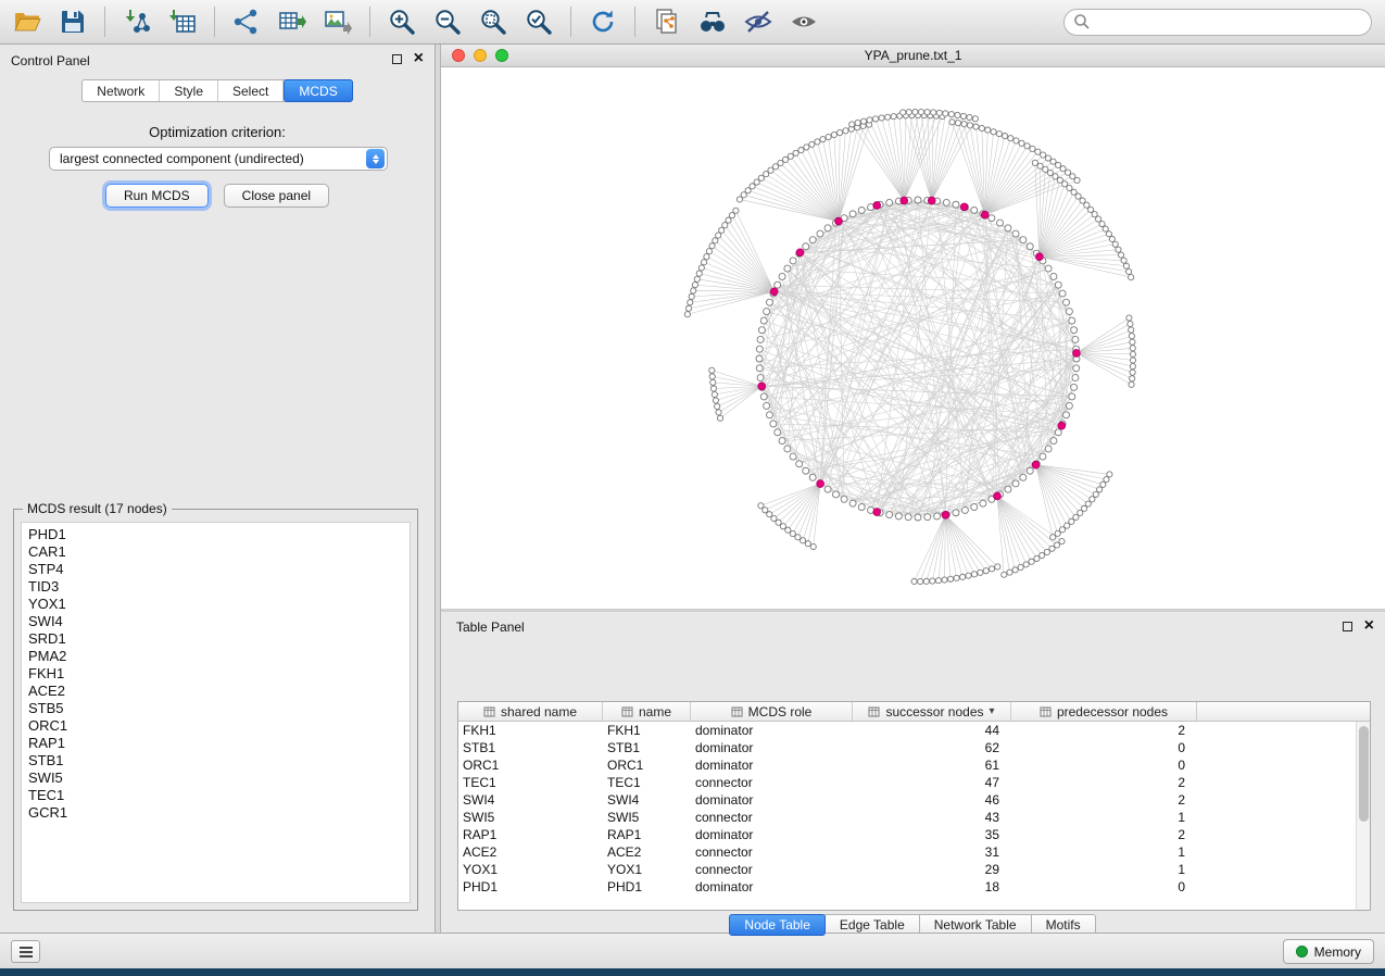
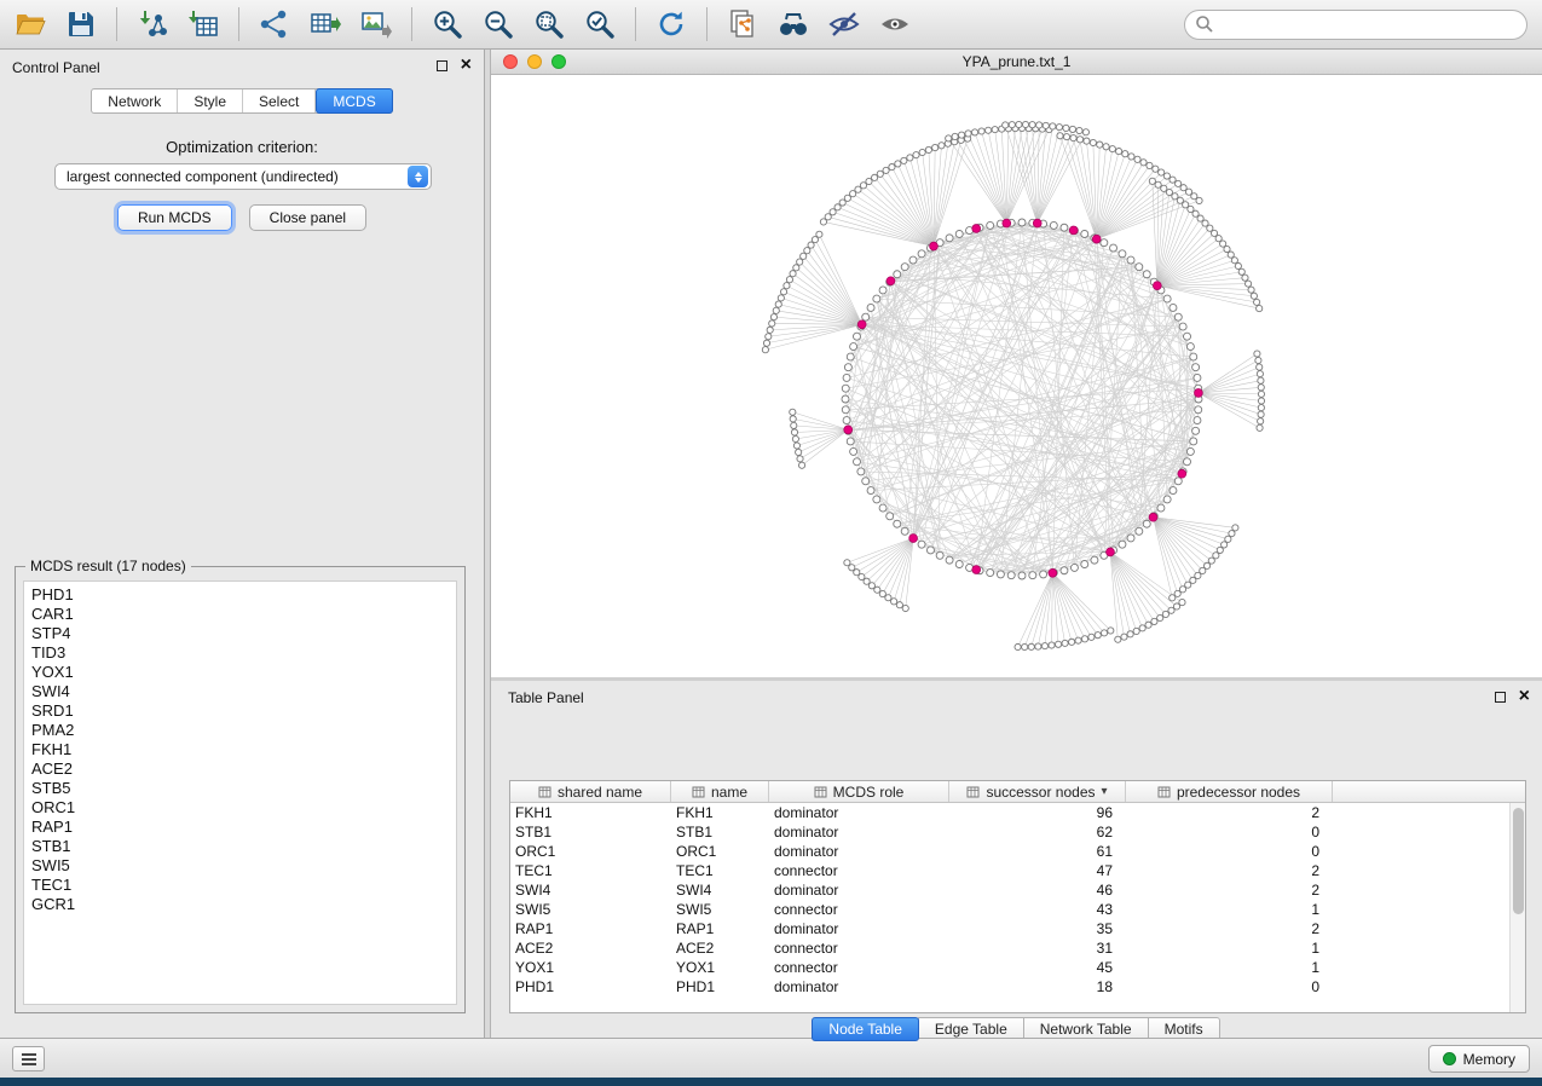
  Control Panel
  ×
  Network
  Style
  Select
  MCDS
  Optimization criterion:
  largest connected component (undirected)
  Run MCDS
  Close panel
  MCDS result (17 nodes)
  PHD1
  CAR1
  STP4
  TID3
  YOX1
  SWI4
  SRD1
  PMA2
  FKH1
  ACE2
  STB5
  ORC1
  RAP1
  STB1
  SWI5
  TEC1
  GCR1
  YPA_prune.txt_1
  Table Panel
  ×
  shared name
  name
  MCDS role
  successor nodes
  ▾
  predecessor nodes
  FKH1
  FKH1
  dominator
- 44
+ 96
  2
  STB1
  STB1
  dominator
  62
  0
  ORC1
  ORC1
  dominator
  61
  0
  TEC1
  TEC1
  connector
  47
  2
  SWI4
  SWI4
  dominator
  46
  2
  SWI5
  SWI5
  connector
  43
  1
  RAP1
  RAP1
  dominator
  35
  2
  ACE2
  ACE2
  connector
  31
  1
  YOX1
  YOX1
  connector
- 29
+ 45
  1
  PHD1
  PHD1
  dominator
  18
  0
  Node Table
  Edge Table
  Network Table
  Motifs
  Memory
